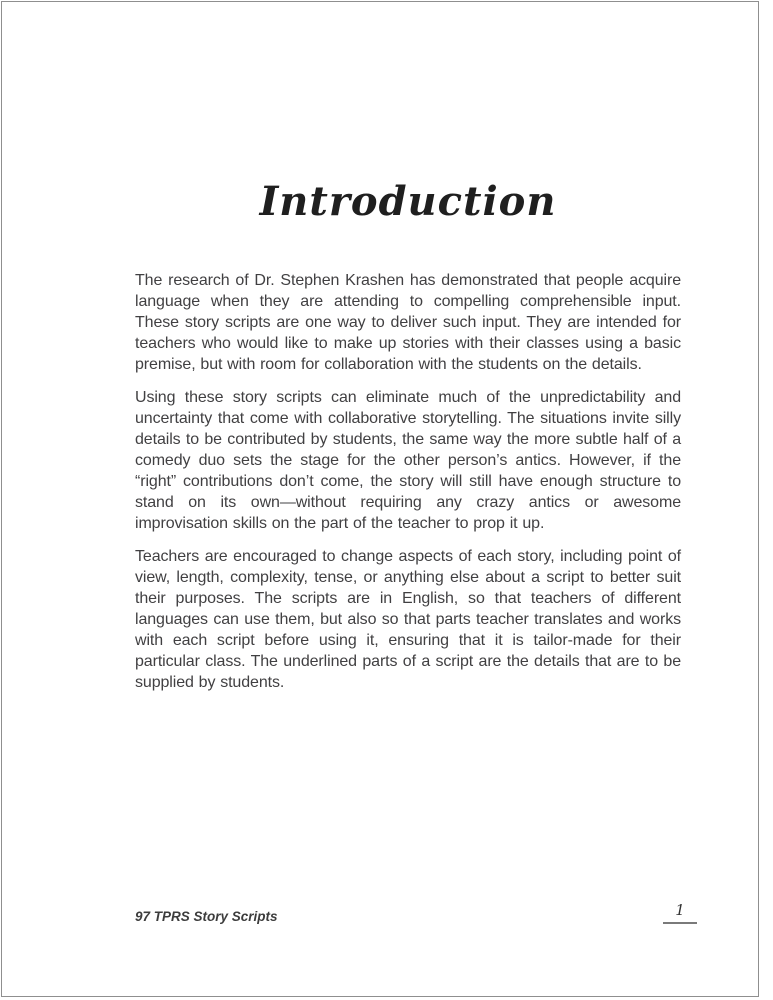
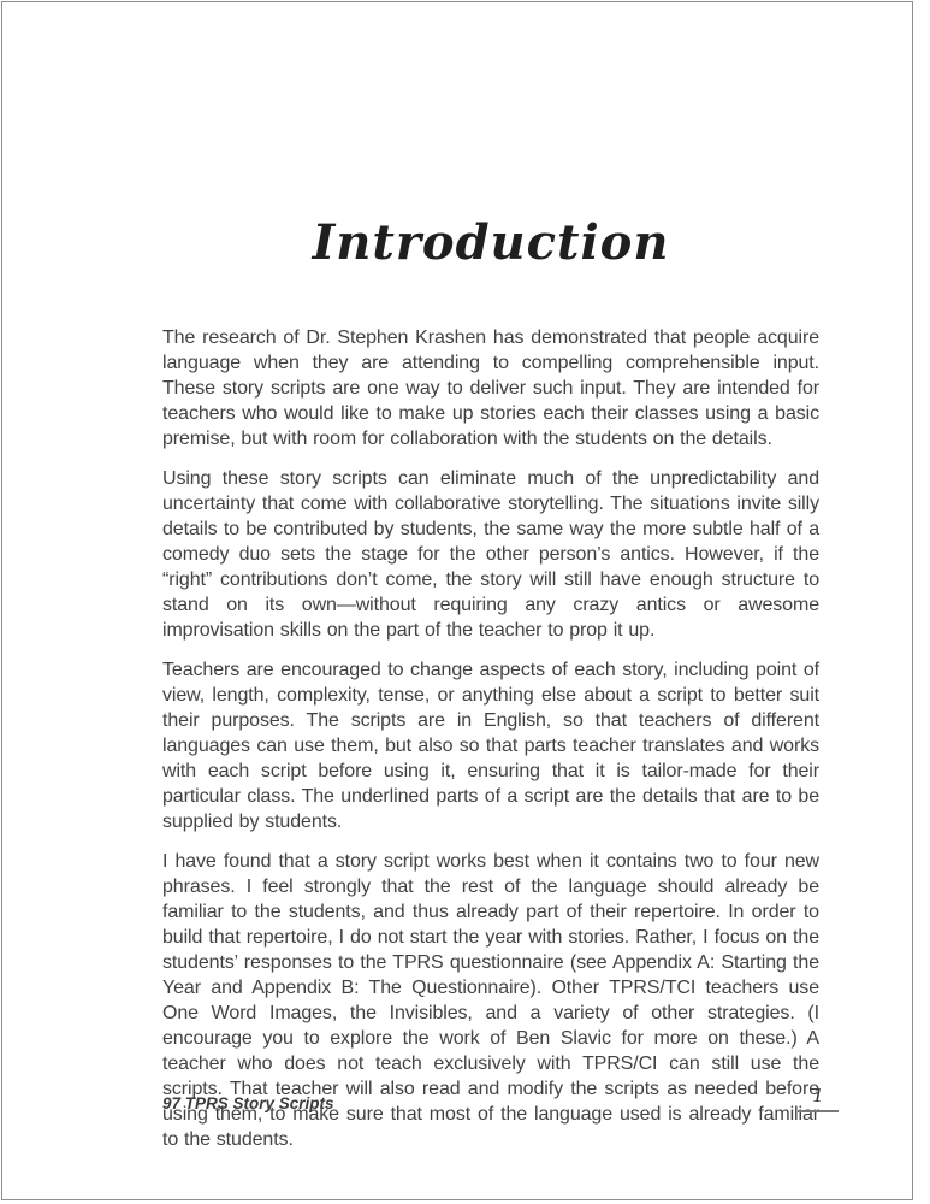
  Introduction
- The research of Dr. Stephen Krashen has demonstrated that people acquire language when they are attending to compelling comprehensible input. These story scripts are one way to deliver such input. They are intended for teachers who would like to make up stories with their classes using a basic premise, but with room for collaboration with the students on the details.
+ The research of Dr. Stephen Krashen has demonstrated that people acquire language when they are attending to compelling comprehensible input. These story scripts are one way to deliver such input. They are intended for teachers who would like to make up stories each their classes using a basic premise, but with room for collaboration with the students on the details.
  Using these story scripts can eliminate much of the unpredictability and uncertainty that come with collaborative storytelling. The situations invite silly details to be contributed by students, the same way the more subtle half of a comedy duo sets the stage for the other person’s antics. However, if the “right” contributions don’t come, the story will still have enough structure to stand on its own—without requiring any crazy antics or awesome improvisation skills on the part of the teacher to prop it up.
  Teachers are encouraged to change aspects of each story, including point of view, length, complexity, tense, or anything else about a script to better suit their purposes. The scripts are in English, so that teachers of different languages can use them, but also so that parts teacher translates and works with each script before using it, ensuring that it is tailor-made for their particular class. The underlined parts of a script are the details that are to be supplied by students.
+ I have found that a story script works best when it contains two to four new phrases. I feel strongly that the rest of the language should already be familiar to the students, and thus already part of their repertoire. In order to build that repertoire, I do not start the year with stories. Rather, I focus on the students’ responses to the TPRS questionnaire (see Appendix A: Starting the Year and Appendix B: The Questionnaire). Other TPRS/TCI teachers use One Word Images, the Invisibles, and a variety of other strategies. (I encourage you to explore the work of Ben Slavic for more on these.) A teacher who does not teach exclusively with TPRS/CI can still use the scripts. That teacher will also read and modify the scripts as needed before using them, to make sure that most of the language used is already familiar to the students.
  97 TPRS Story Scripts
  1
